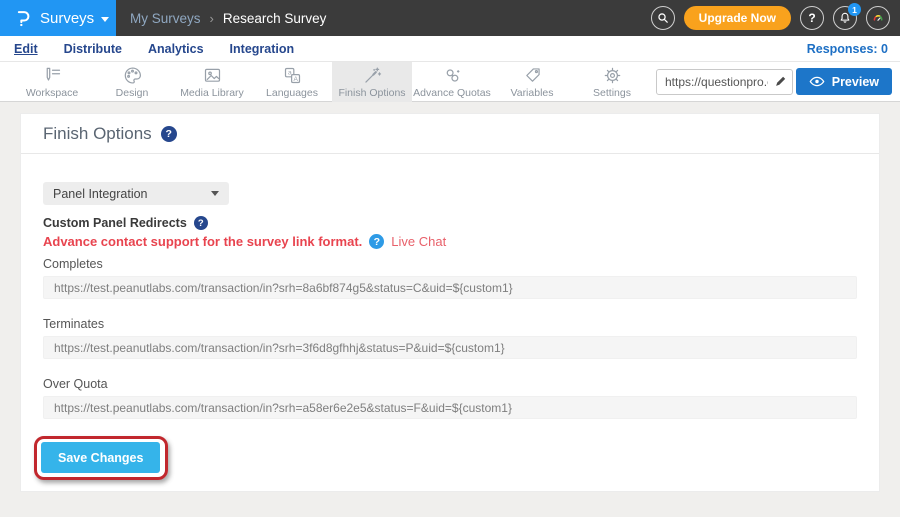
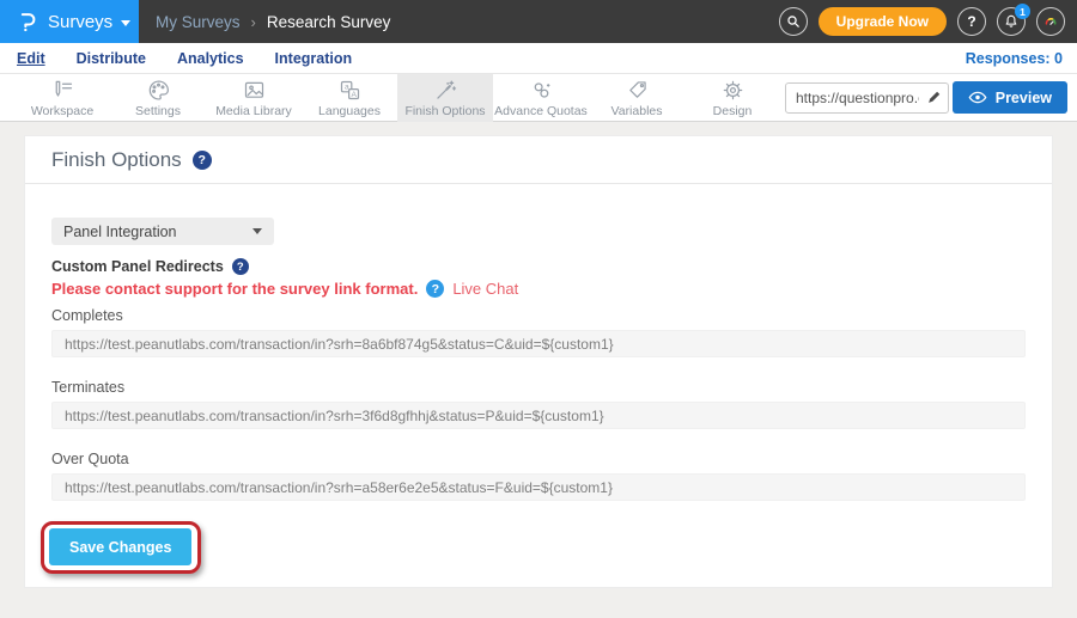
  Surveys
  My Surveys
  ›
  Research Survey
  Upgrade Now
  ?
  1
  Edit
  Distribute
  Analytics
  Integration
  Responses: 0
  Workspace
- Design
+ Settings
  Media Library
  Languages
  Finish Options
  Advance Quotas
  Variables
- Settings
+ Design
  https://questionpro.
  Preview
  Finish Options
  Panel Integration
  Custom Panel Redirects
- Advance contact support for the survey link format.
+ Please contact support for the survey link format.
  Live Chat
  Completes
  https://test.peanutlabs.com/transaction/in?srh=8a6bf874g5&status=C&uid=${custom1}
  Terminates
  https://test.peanutlabs.com/transaction/in?srh=3f6d8gfhhj&status=P&uid=${custom1}
  Over Quota
  https://test.peanutlabs.com/transaction/in?srh=a58er6e2e5&status=F&uid=${custom1}
  Save Changes
